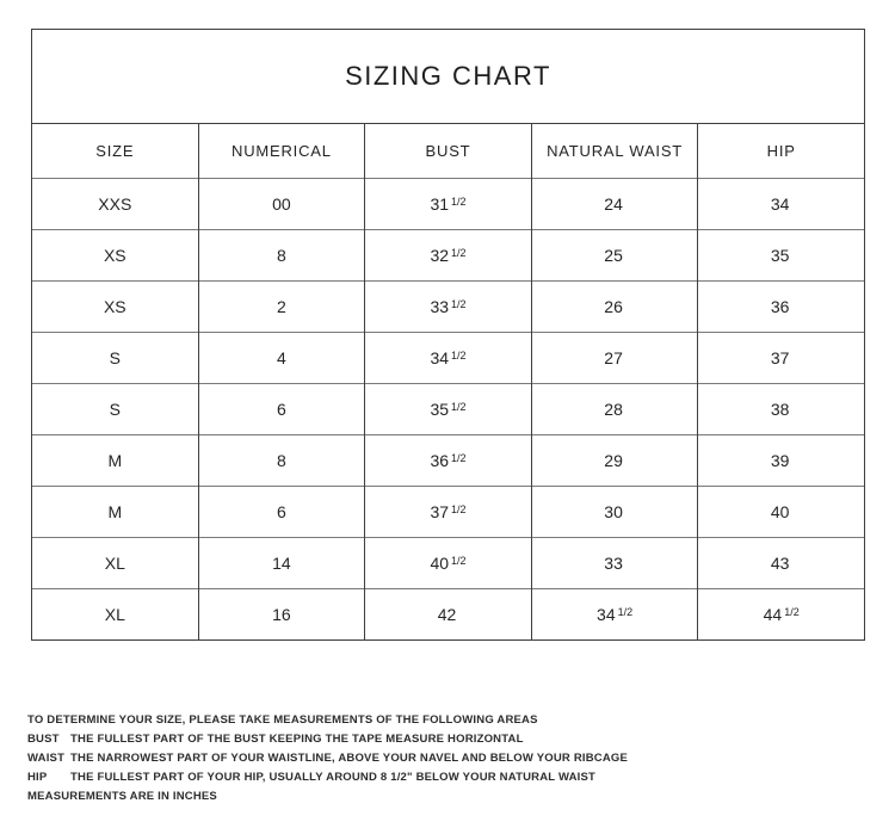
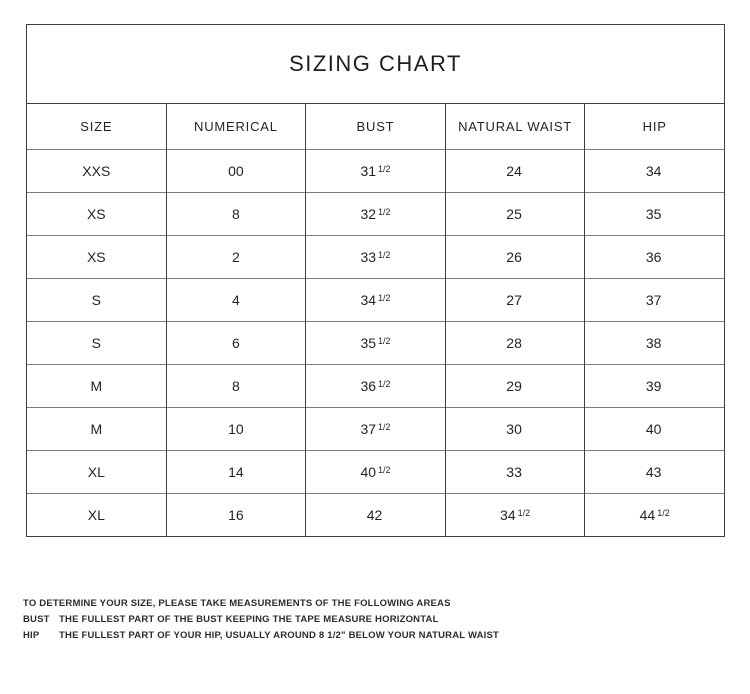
  SIZING CHART
  SIZE	NUMERICAL	BUST	NATURAL WAIST	HIP
  XXS	00	31 1/2	24	34
  XS	8	32 1/2	25	35
  XS	2	33 1/2	26	36
  S	4	34 1/2	27	37
  S	6	35 1/2	28	38
  M	8	36 1/2	29	39
- M	6	37 1/2	30	40
+ M	10	37 1/2	30	40
  XL	14	40 1/2	33	43
  XL	16	42	34 1/2	44 1/2
  TO DETERMINE YOUR SIZE, PLEASE TAKE MEASUREMENTS OF THE FOLLOWING AREAS
  BUST
  THE FULLEST PART OF THE BUST KEEPING THE TAPE MEASURE HORIZONTAL
- WAIST
- THE NARROWEST PART OF YOUR WAISTLINE, ABOVE YOUR NAVEL AND BELOW YOUR RIBCAGE
  HIP
  THE FULLEST PART OF YOUR HIP, USUALLY AROUND 8 1/2" BELOW YOUR NATURAL WAIST
- MEASUREMENTS ARE IN INCHES
